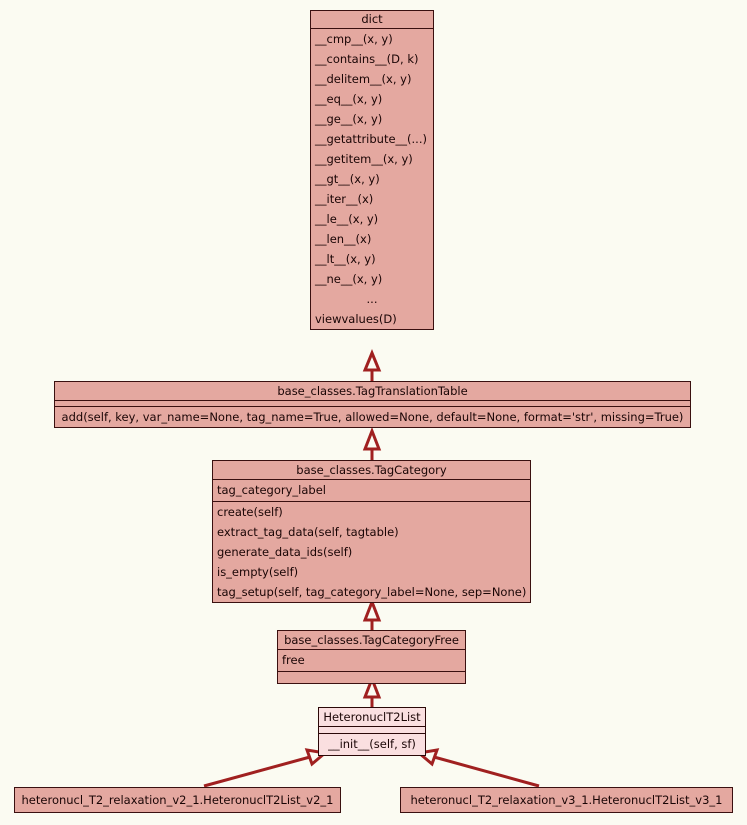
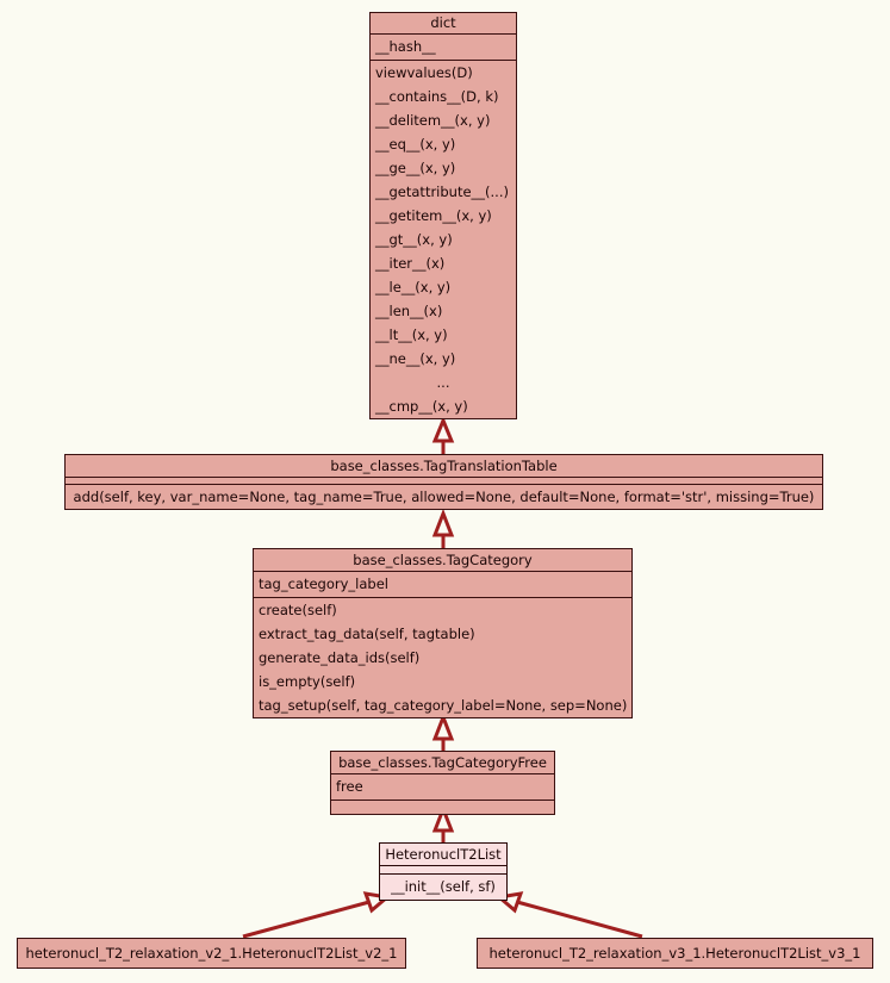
  dict
+ __hash__
- __cmp__(x, y)
+ viewvalues(D)
  __contains__(D, k)
  __delitem__(x, y)
  __eq__(x, y)
  __ge__(x, y)
  __getattribute__(...)
  __getitem__(x, y)
  __gt__(x, y)
  __iter__(x)
  __le__(x, y)
  __len__(x)
  __lt__(x, y)
  __ne__(x, y)
  ...
- viewvalues(D)
+ __cmp__(x, y)
  base_classes.TagTranslationTable
  add(self, key, var_name=None, tag_name=True, allowed=None, default=None, format='str', missing=True)
  base_classes.TagCategory
  tag_category_label
  create(self)
  extract_tag_data(self, tagtable)
  generate_data_ids(self)
  is_empty(self)
  tag_setup(self, tag_category_label=None, sep=None)
  base_classes.TagCategoryFree
  free
  HeteronuclT2List
  __init__(self, sf)
  heteronucl_T2_relaxation_v2_1.HeteronuclT2List_v2_1
  heteronucl_T2_relaxation_v3_1.HeteronuclT2List_v3_1
